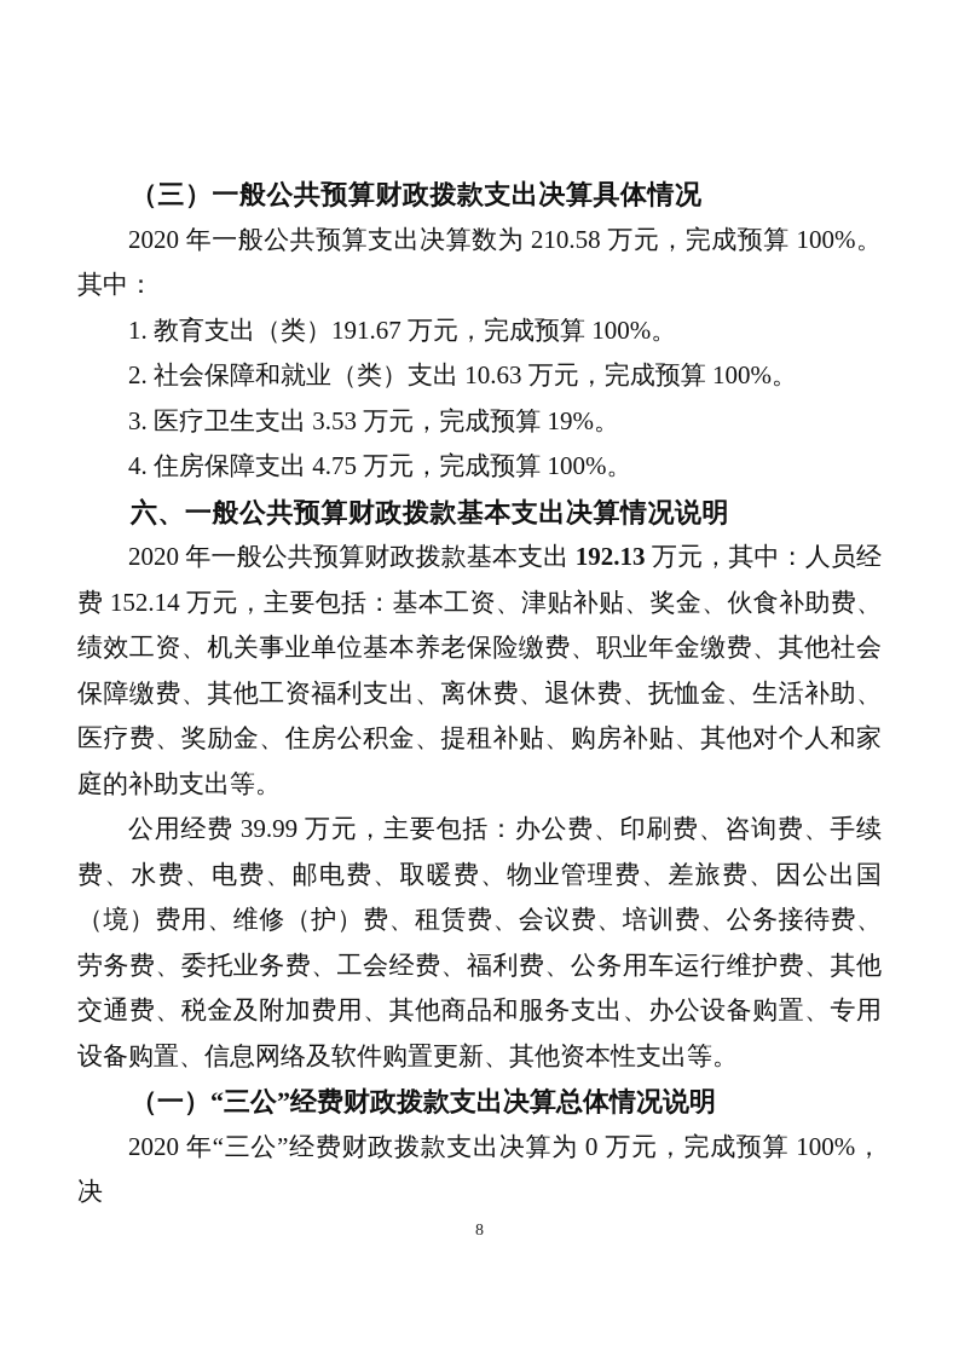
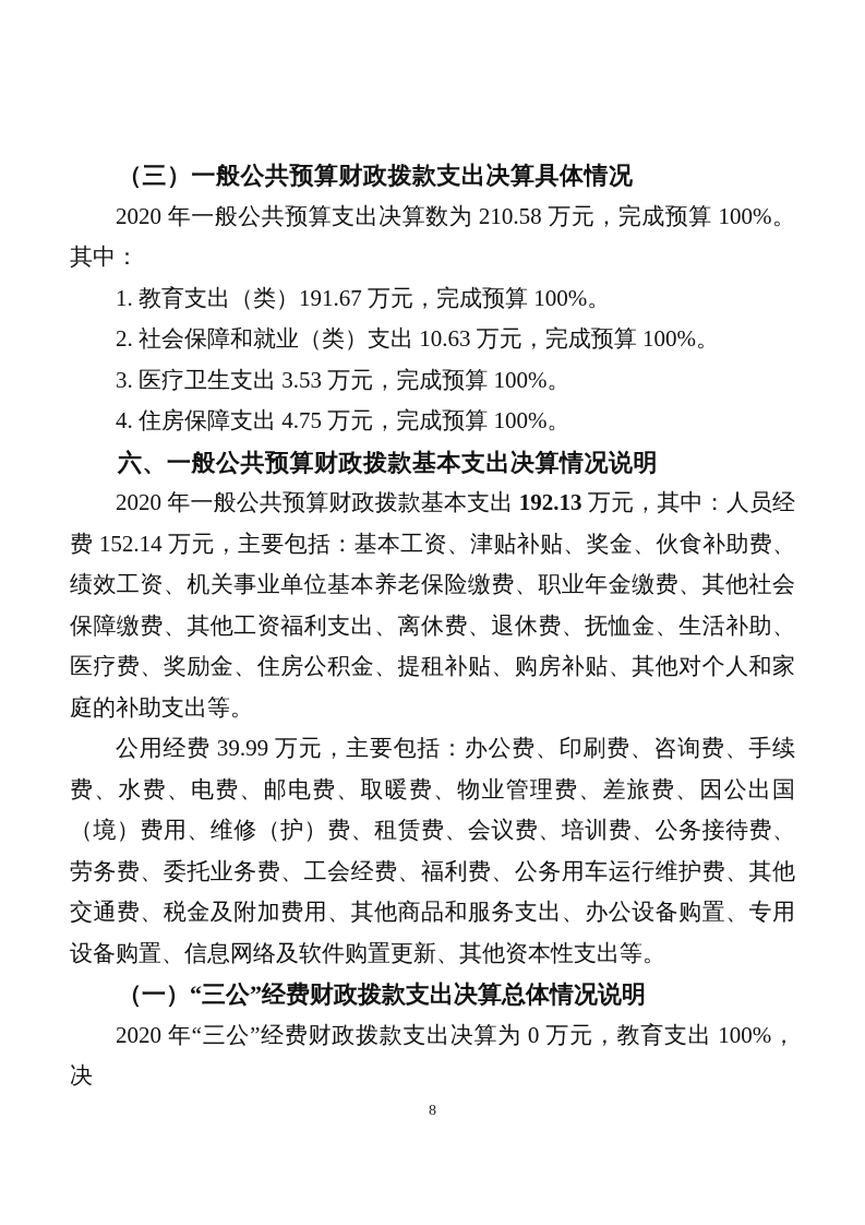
  （三）一般公共预算财政拨款支出决算具体情况
  2020 年一般公共预算支出决算数为 210.58 万元，完成预算 100%。其中：
  1. 教育支出（类）191.67 万元，完成预算 100%。
  2. 社会保障和就业（类）支出 10.63 万元，完成预算 100%。
- 3. 医疗卫生支出 3.53 万元，完成预算 19%。
+ 3. 医疗卫生支出 3.53 万元，完成预算 100%。
  4. 住房保障支出 4.75 万元，完成预算 100%。
  六、一般公共预算财政拨款基本支出决算情况说明
  2020 年一般公共预算财政拨款基本支出 192.13 万元，其中：人员经费 152.14 万元，主要包括：基本工资、津贴补贴、奖金、伙食补助费、绩效工资、机关事业单位基本养老保险缴费、职业年金缴费、其他社会保障缴费、其他工资福利支出、离休费、退休费、抚恤金、生活补助、医疗费、奖励金、住房公积金、提租补贴、购房补贴、其他对个人和家庭的补助支出等。
  公用经费 39.99 万元，主要包括：办公费、印刷费、咨询费、手续费、水费、电费、邮电费、取暖费、物业管理费、差旅费、因公出国（境）费用、维修（护）费、租赁费、会议费、培训费、公务接待费、劳务费、委托业务费、工会经费、福利费、公务用车运行维护费、其他交通费、税金及附加费用、其他商品和服务支出、办公设备购置、专用设备购置、信息网络及软件购置更新、其他资本性支出等。
  （一）“三公”经费财政拨款支出决算总体情况说明
- 2020 年“三公”经费财政拨款支出决算为 0 万元，完成预算 100%，决
+ 2020 年“三公”经费财政拨款支出决算为 0 万元，教育支出 100%，决
  8
